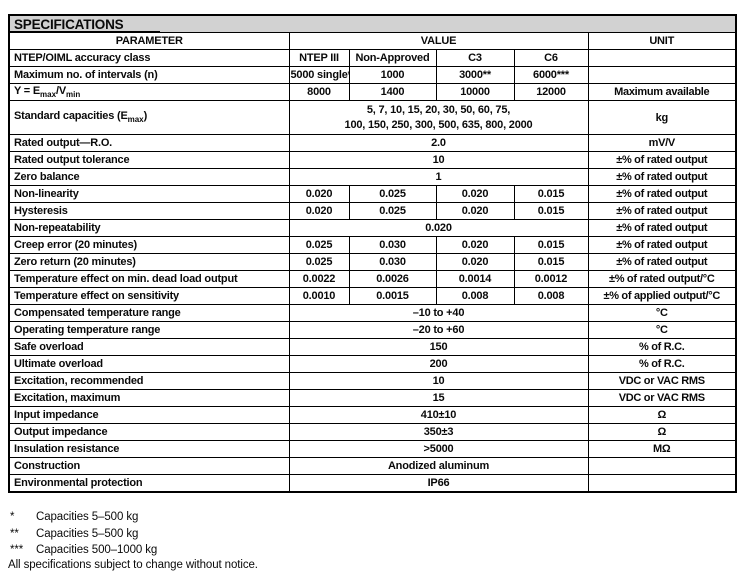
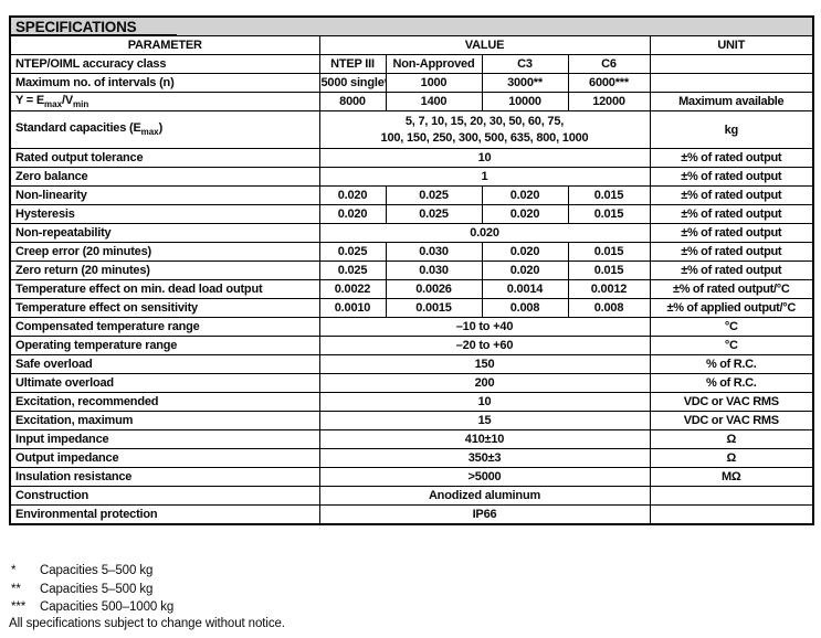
  SPECIFICATIONS
  PARAMETER	VALUE	UNIT
  NTEP/OIML accuracy class	NTEP III	Non-Approved	C3	C6
  Maximum no. of intervals (n)	5000 single	1000	3000**	6000***
  Y = Emax/Vmin	8000	1400	10000	12000	Maximum available
- Standard capacities (Emax)	5, 7, 10, 15, 20, 30, 50, 60, 75, 100, 150, 250, 300, 500, 635, 800, 2000	kg
+ Standard capacities (Emax)	5, 7, 10, 15, 20, 30, 50, 60, 75, 100, 150, 250, 300, 500, 635, 800, 1000	kg
- Rated output—R.O.	2.0	mV/V
  Rated output tolerance	10	±% of rated output
  Zero balance	1	±% of rated output
  Non-linearity	0.020	0.025	0.020	0.015	±% of rated output
  Hysteresis	0.020	0.025	0.020	0.015	±% of rated output
  Non-repeatability	0.020	±% of rated output
  Creep error (20 minutes)	0.025	0.030	0.020	0.015	±% of rated output
  Zero return (20 minutes)	0.025	0.030	0.020	0.015	±% of rated output
  Temperature effect on min. dead load output	0.0022	0.0026	0.0014	0.0012	±% of rated output/°C
  Temperature effect on sensitivity	0.0010	0.0015	0.008	0.008	±% of applied output/°C
  Compensated temperature range	–10 to +40	°C
  Operating temperature range	–20 to +60	°C
  Safe overload	150	% of R.C.
  Ultimate overload	200	% of R.C.
  Excitation, recommended	10	VDC or VAC RMS
  Excitation, maximum	15	VDC or VAC RMS
  Input impedance	410±10	Ω
  Output impedance	350±3	Ω
  Insulation resistance	>5000	MΩ
  Construction	Anodized aluminum
  Environmental protection	IP66
  * Capacities 5–500 kg
  ** Capacities 5–500 kg
  *** Capacities 500–1000 kg
  All specifications subject to change without notice.
